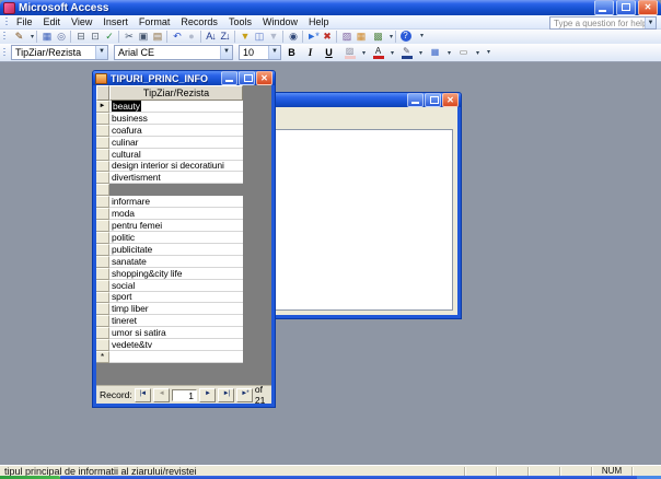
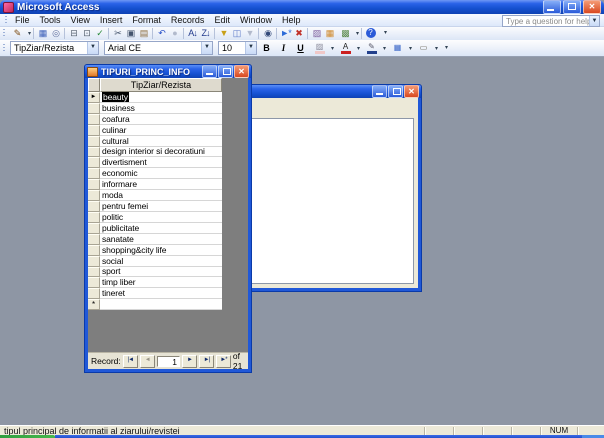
  Microsoft Access
  File
- Edit
+ Tools
  View
  Insert
  Format
  Records
- Tools
+ Edit
  Window
  Help
  Type a question for hel
  ✎
  ▦
  ◎
  ⊟
  ⊡
  ✓
  ✂
  ▣
  ▤
  ↶
  ●
  A↓
  Z↓
  ▼
  ◫
  ▼
  ◉
  ►*
  ✖
  ▨
  ▦
  ▩
  ?
  TipZiar/Rezista
  Arial CE
  10
  B
  I
  U
  ▨
  A
  ✎
  ▦
  ▭
  TIPURI_PRINC_INFO
  TipZiar/Rezista
  beauty
  business
  coafura
  culinar
  cultural
  design interior si decoratiuni
  divertisment
+ economic
  informare
  moda
  pentru femei
  politic
  publicitate
  sanatate
  shopping&city life
  social
  sport
  timp liber
  tineret
- umor si satira
- vedete&tv
  *
  Record:
  1
  of 21
  tipul principal de informatii al ziarului/revistei
  NUM
